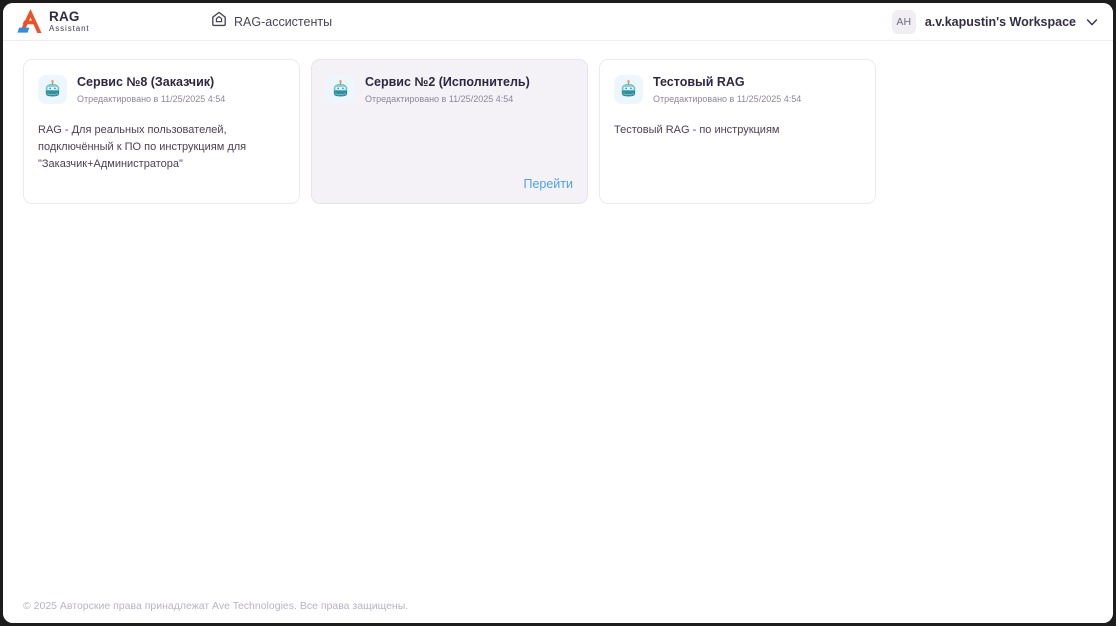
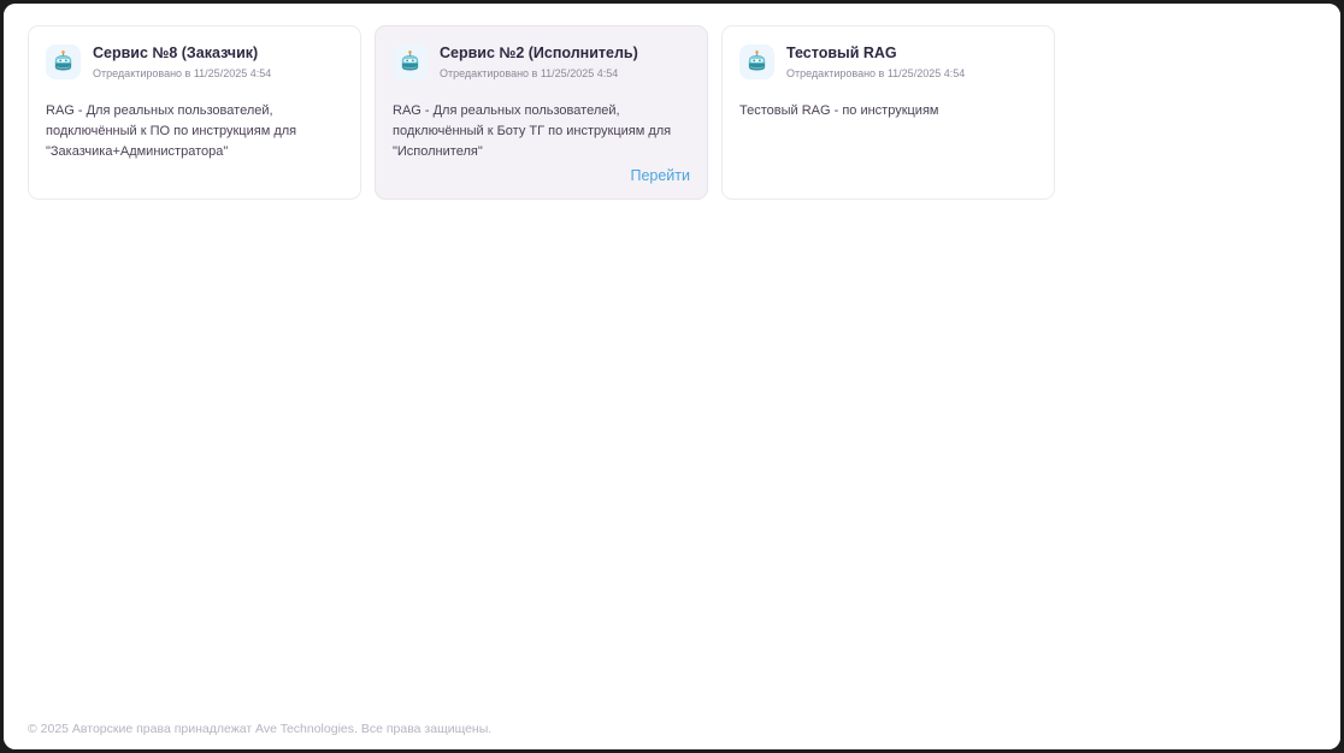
- RAG
- Assistant
- RAG-ассистенты
- AH
- a.v.kapustin's Workspace
  Сервис №8 (Заказчик)
  Отредактировано в 11/25/2025 4:54
- RAG - Для реальных пользователей, подключённый к ПО по инструкциям для "Заказчик+Администратора"
+ RAG - Для реальных пользователей, подключённый к ПО по инструкциям для "Заказчика+Администратора"
  Сервис №2 (Исполнитель)
  Отредактировано в 11/25/2025 4:54
+ RAG - Для реальных пользователей, подключённый к Боту ТГ по инструкциям для "Исполнителя"
  Перейти
  Тестовый RAG
  Отредактировано в 11/25/2025 4:54
  Тестовый RAG - по инструкциям
  © 2025 Авторские права принадлежат Ave Technologies. Все права защищены.
